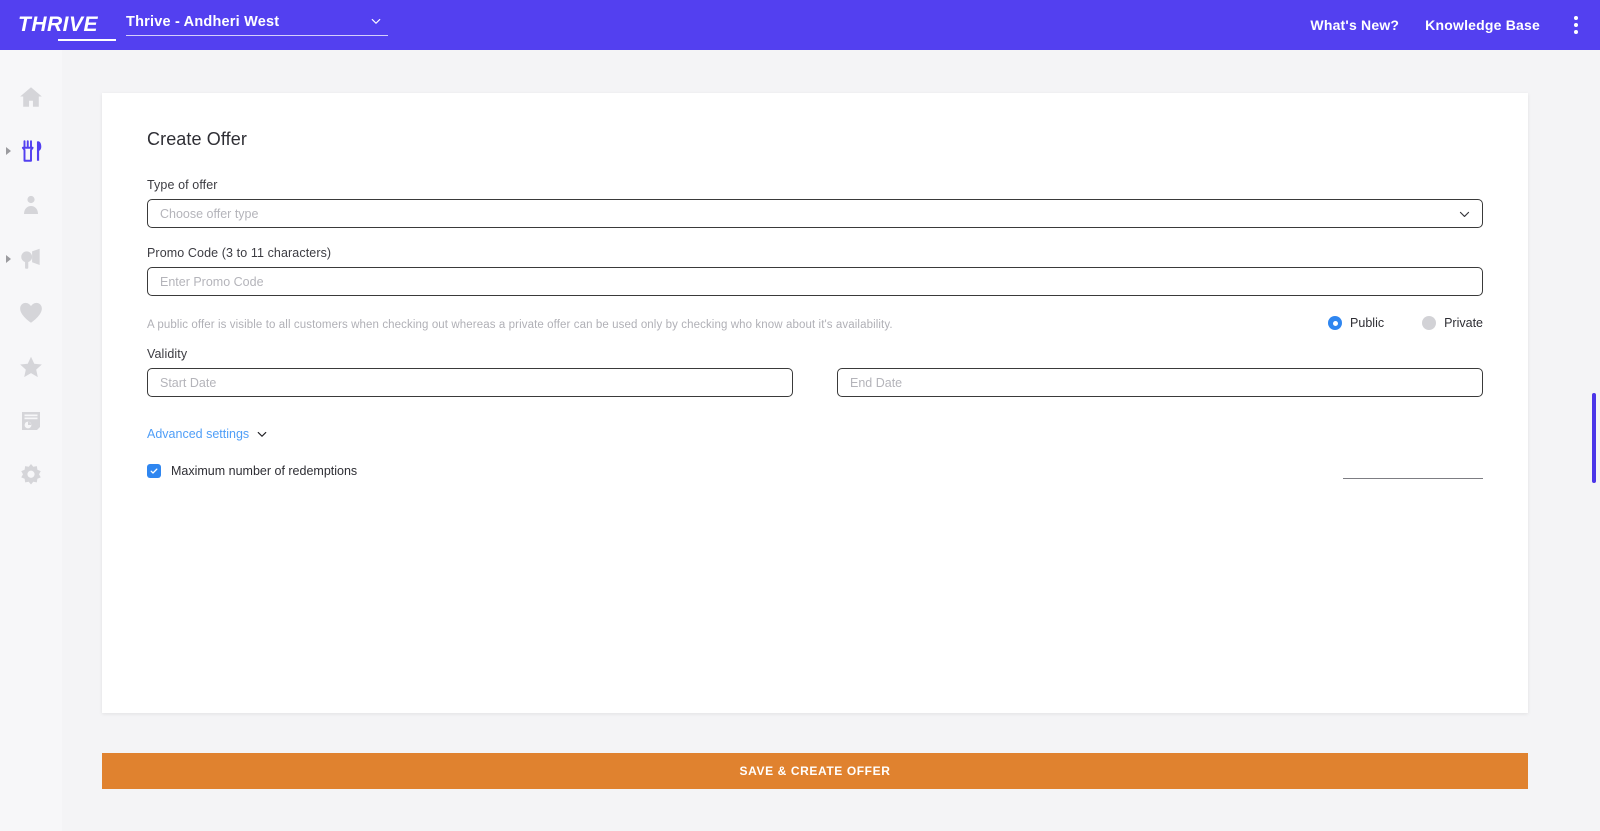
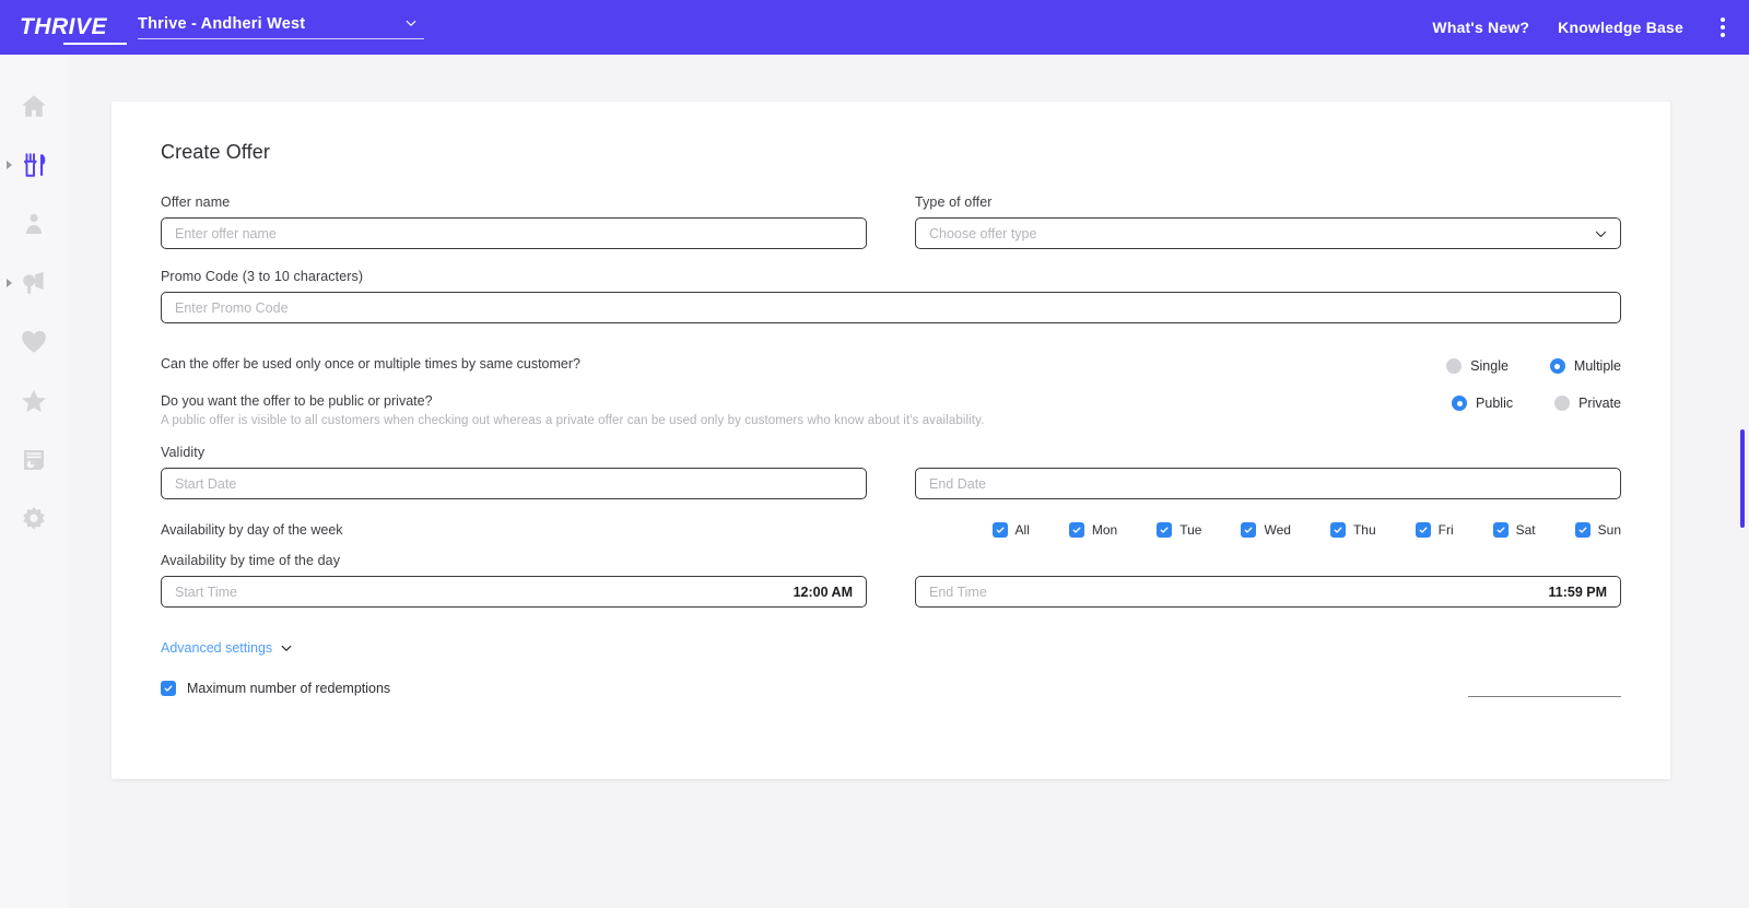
  THRIVE
  Thrive - Andheri West
  What's New?
  Knowledge Base
  Create Offer
+ Offer name
+ Enter offer name
  Type of offer
  Choose offer type
- Promo Code (3 to 11 characters)
+ Promo Code (3 to 10 characters)
  Enter Promo Code
+ Can the offer be used only once or multiple times by same customer?
+ Single
+ Multiple
+ Do you want the offer to be public or private?
- A public offer is visible to all customers when checking out whereas a private offer can be used only by checking who know about it's availability.
+ A public offer is visible to all customers when checking out whereas a private offer can be used only by customers who know about it's availability.
  Public
  Private
  Validity
  Start Date
  End Date
+ Availability by day of the week
+ All
+ Mon
+ Tue
+ Wed
+ Thu
+ Fri
+ Sat
+ Sun
+ Availability by time of the day
+ Start Time
+ 12:00 AM
+ End Time
+ 11:59 PM
  Advanced settings
  Maximum number of redemptions
- SAVE & CREATE OFFER
